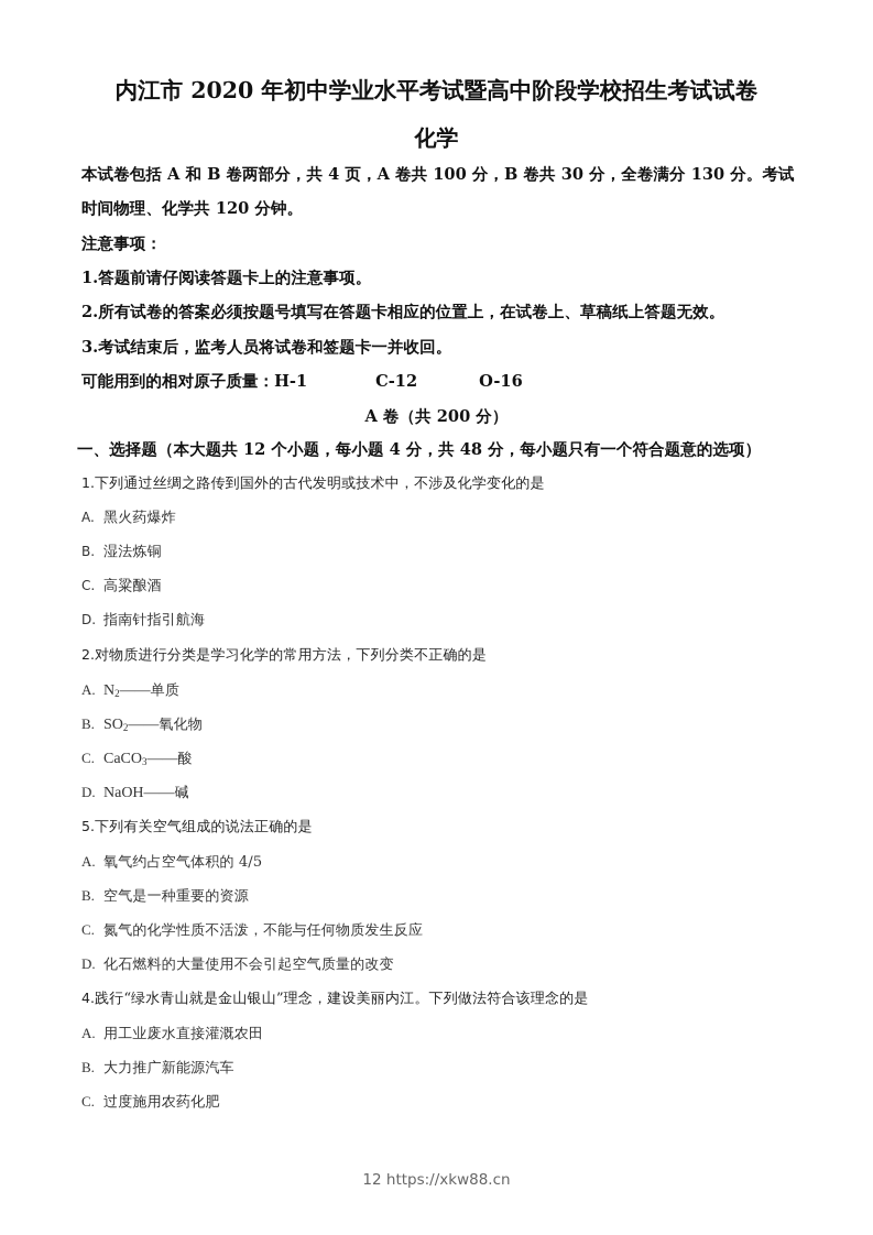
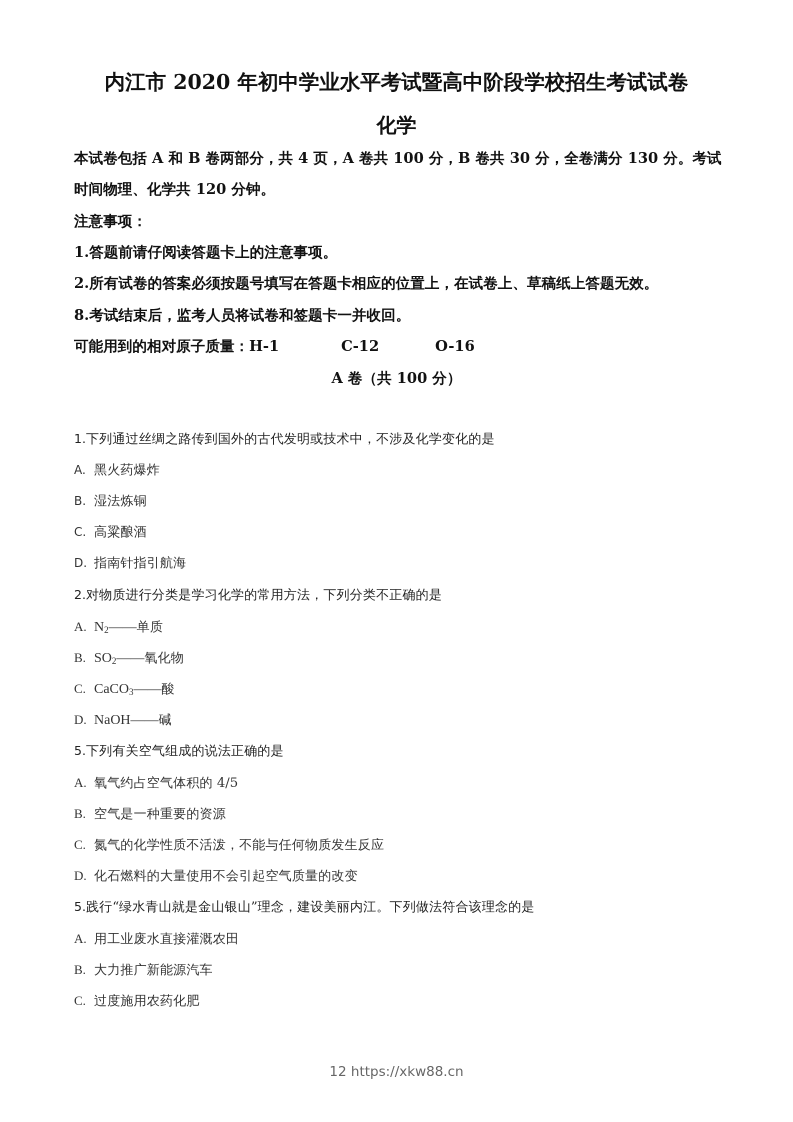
  内江市 2020 年初中学业水平考试暨高中阶段学校招生考试试卷
  化学
  本试卷包括 A 和 B 卷两部分，共 4 页，A 卷共 100 分，B 卷共 30 分，全卷满分 130 分。考试
  时间物理、化学共 120 分钟。
  注意事项：
  1.答题前请仔阅读答题卡上的注意事项。
  2.所有试卷的答案必须按题号填写在答题卡相应的位置上，在试卷上、草稿纸上答题无效。
- 3.考试结束后，监考人员将试卷和签题卡一并收回。
+ 8.考试结束后，监考人员将试卷和签题卡一并收回。
  可能用到的相对原子质量：H-1 C-12 O-16
- A 卷（共 200 分）
+ A 卷（共 100 分）
- 一、选择题（本大题共 12 个小题，每小题 4 分，共 48 分，每小题只有一个符合题意的选项）
  1.下列通过丝绸之路传到国外的古代发明或技术中，不涉及化学变化的是
  A. 黑火药爆炸
  B. 湿法炼铜
  C. 高粱酿酒
  D. 指南针指引航海
  2.对物质进行分类是学习化学的常用方法，下列分类不正确的是
  A. N2——单质
  B. SO2——氧化物
  C. CaCO3——酸
  D. NaOH——碱
  5.下列有关空气组成的说法正确的是
  A. 氧气约占空气体积的 4/5
  B. 空气是一种重要的资源
  C. 氮气的化学性质不活泼，不能与任何物质发生反应
  D. 化石燃料的大量使用不会引起空气质量的改变
- 4.践行“绿水青山就是金山银山”理念，建设美丽内江。下列做法符合该理念的是
+ 5.践行“绿水青山就是金山银山”理念，建设美丽内江。下列做法符合该理念的是
  A. 用工业废水直接灌溉农田
  B. 大力推广新能源汽车
  C. 过度施用农药化肥
  12 https://xkw88.cn
